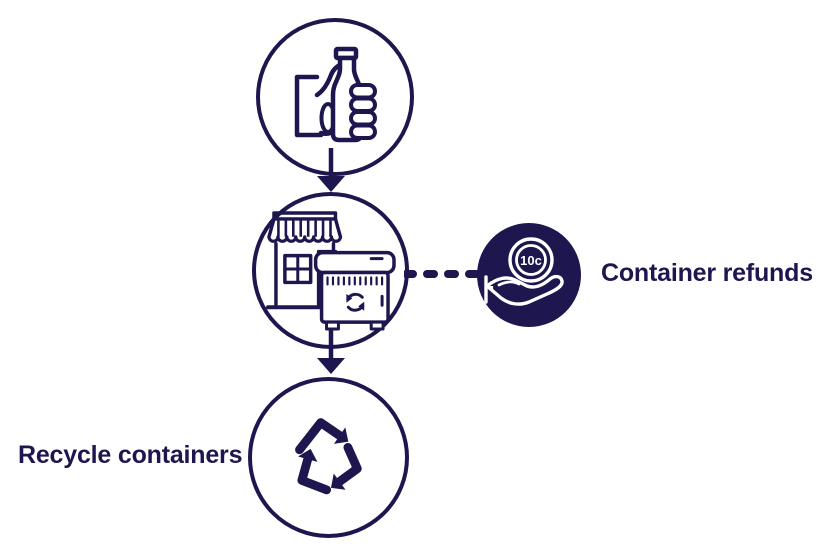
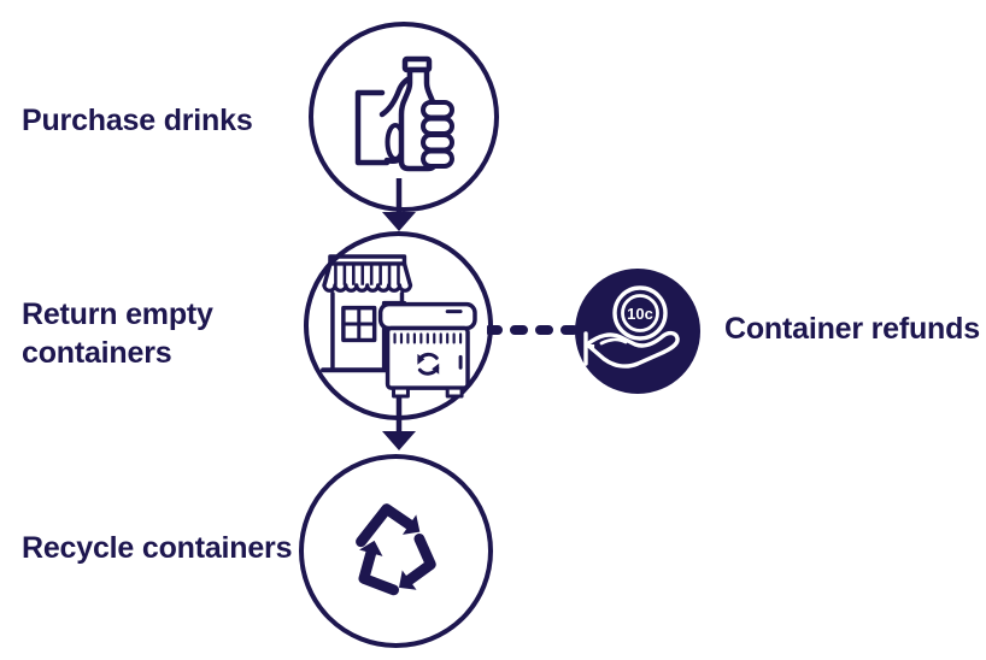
+ Purchase drinks
+ Return empty containers
  Recycle containers
  Container refunds
  10c
